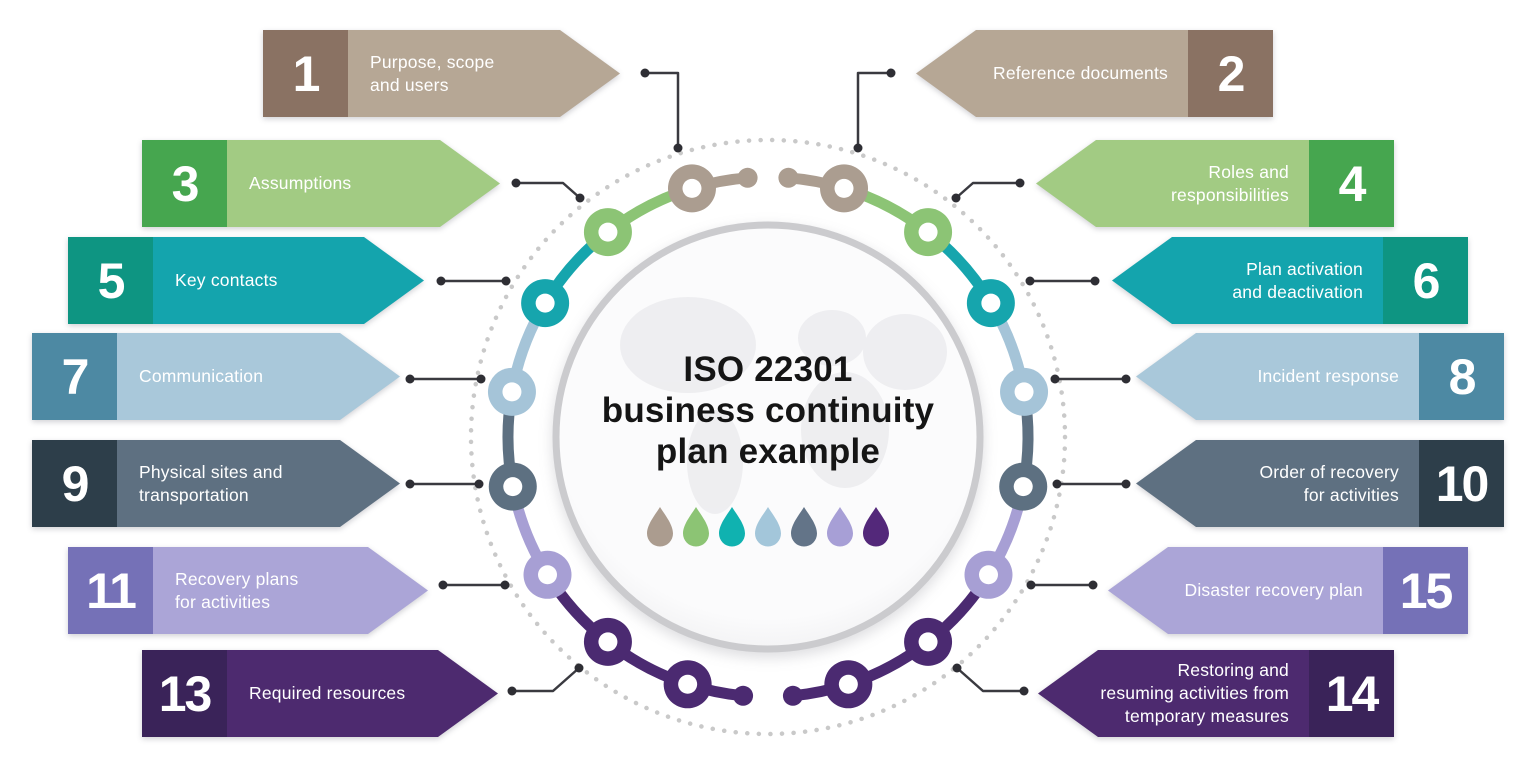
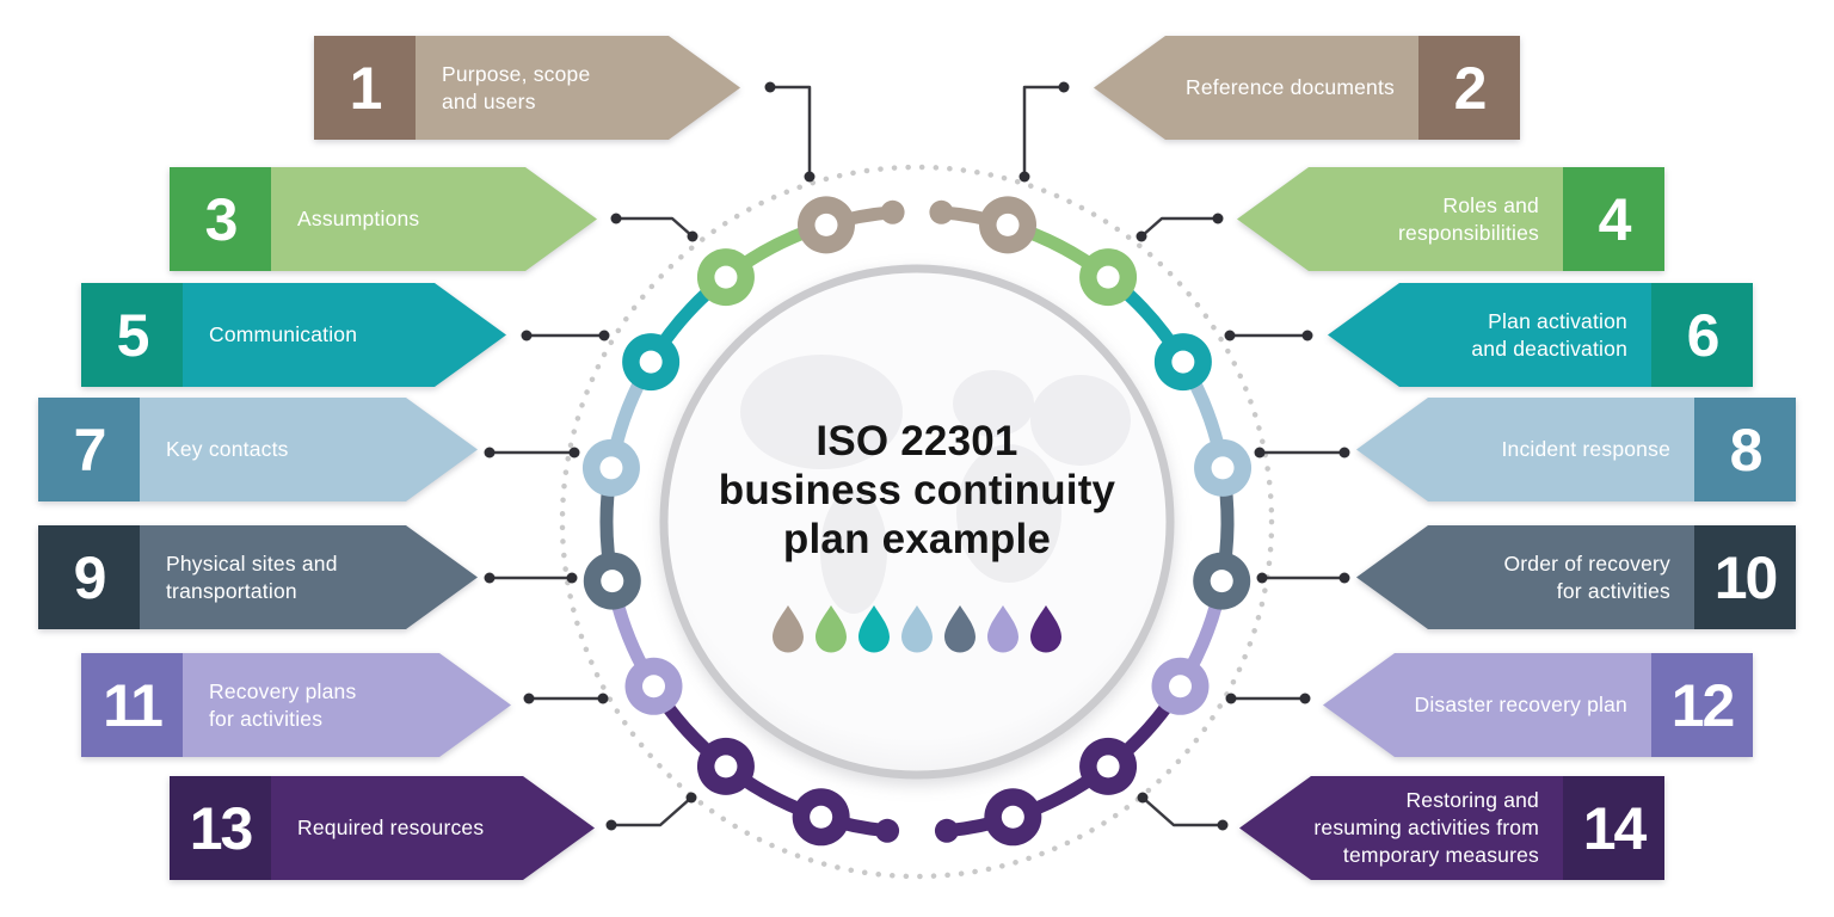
  ISO 22301
  business continuity
  plan example
  1
  Purpose, scope
  and users
  Reference documents
  2
  3
  Assumptions
  Roles and
  responsibilities
  4
  5
- Key contacts
+ Communication
  Plan activation
  and deactivation
  6
  7
- Communication
+ Key contacts
  Incident response
  8
  9
  Physical sites and
  transportation
  Order of recovery
  for activities
  10
  11
  Recovery plans
  for activities
  Disaster recovery plan
- 15
+ 12
  13
  Required resources
  Restoring and
  resuming activities from
  temporary measures
  14
